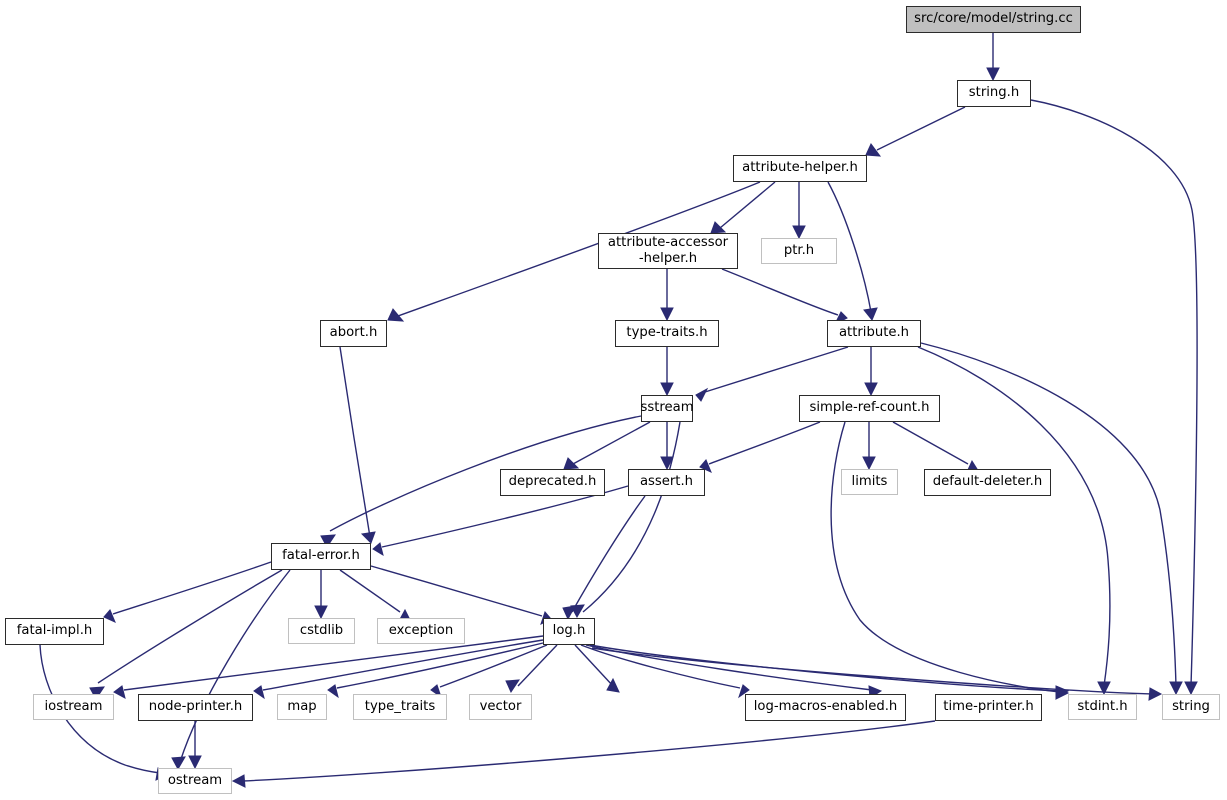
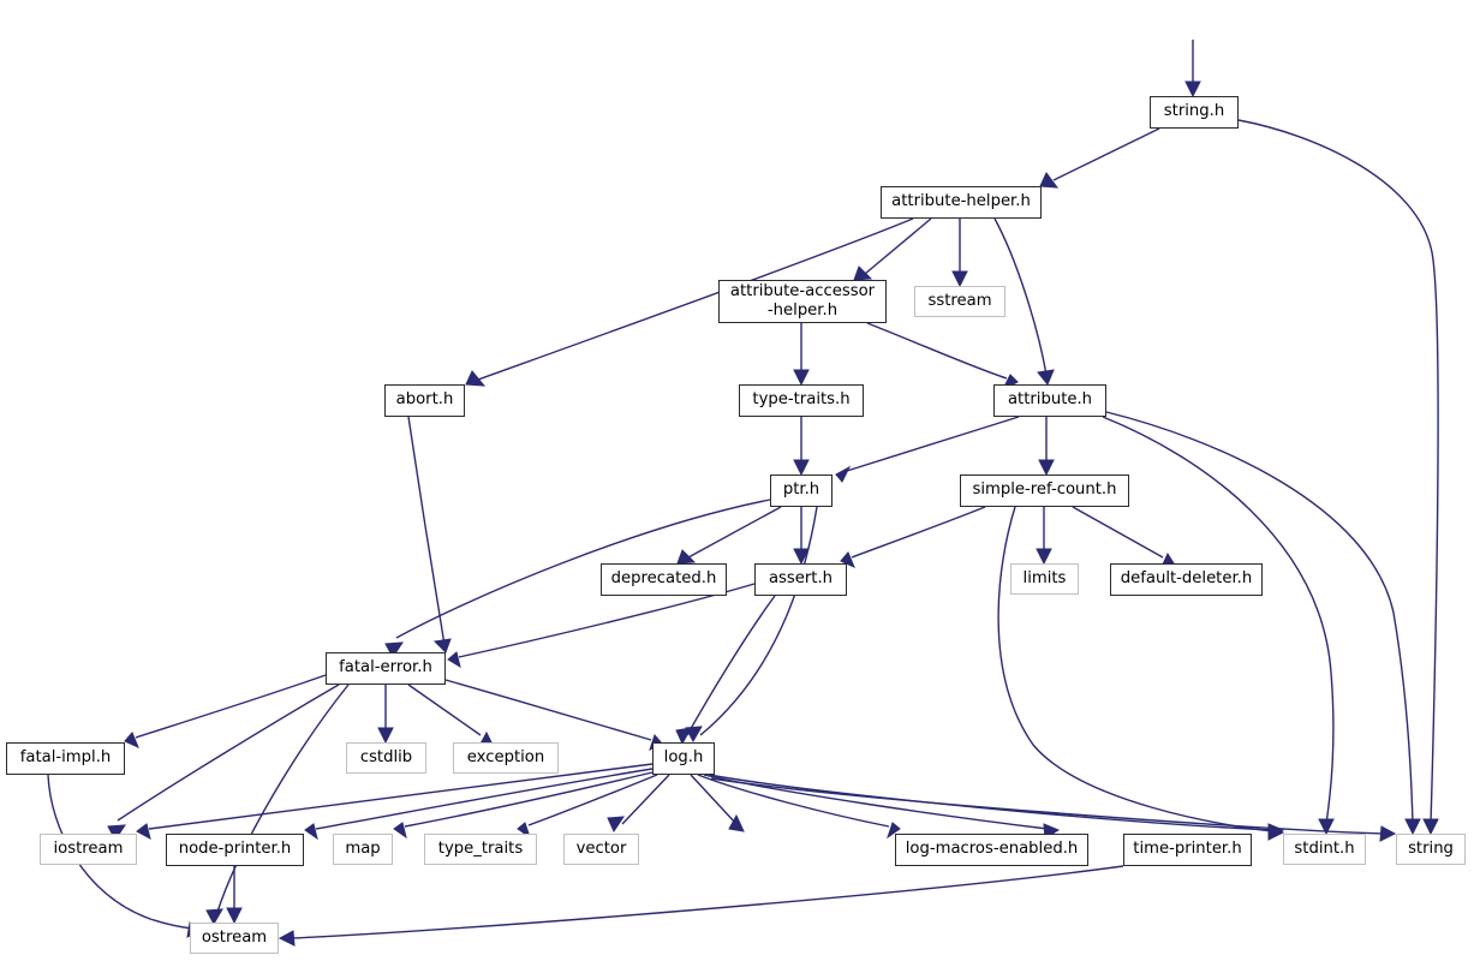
- src/core/model/string.cc
  string.h
  attribute-helper.h
  attribute-accessor
  -helper.h
- ptr.h
+ sstream
  abort.h
  type-traits.h
  attribute.h
- sstream
+ ptr.h
  simple-ref-count.h
  deprecated.h
  assert.h
  limits
  default-deleter.h
  fatal-error.h
  fatal-impl.h
  cstdlib
  exception
  log.h
  iostream
  node-printer.h
  map
  type_traits
  vector
  log-macros-enabled.h
  time-printer.h
  stdint.h
  string
  ostream
